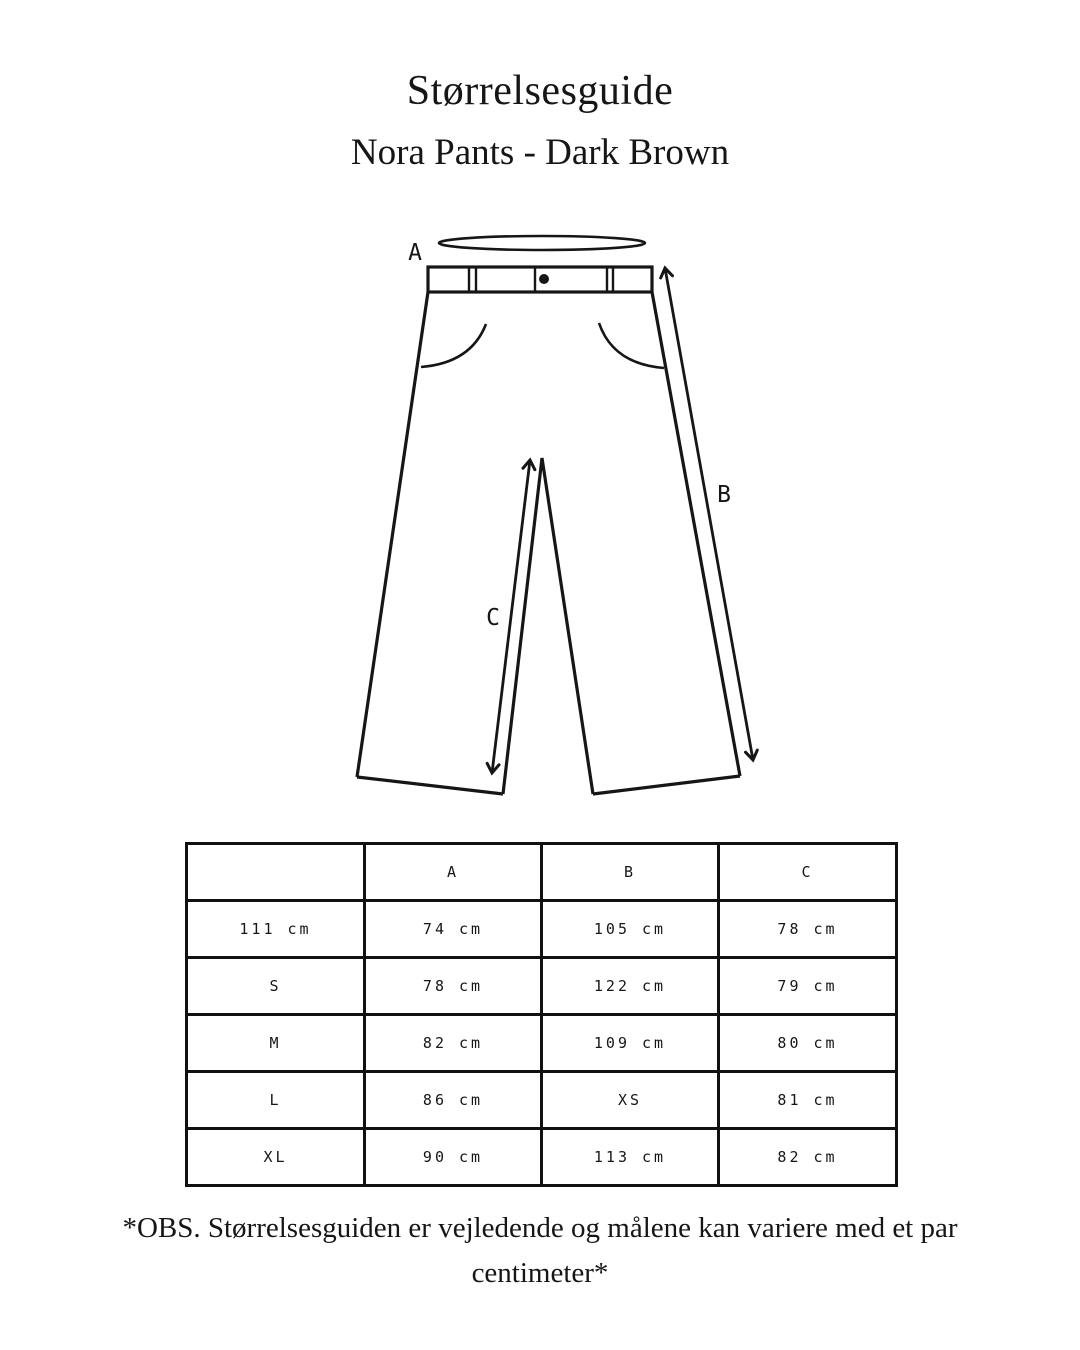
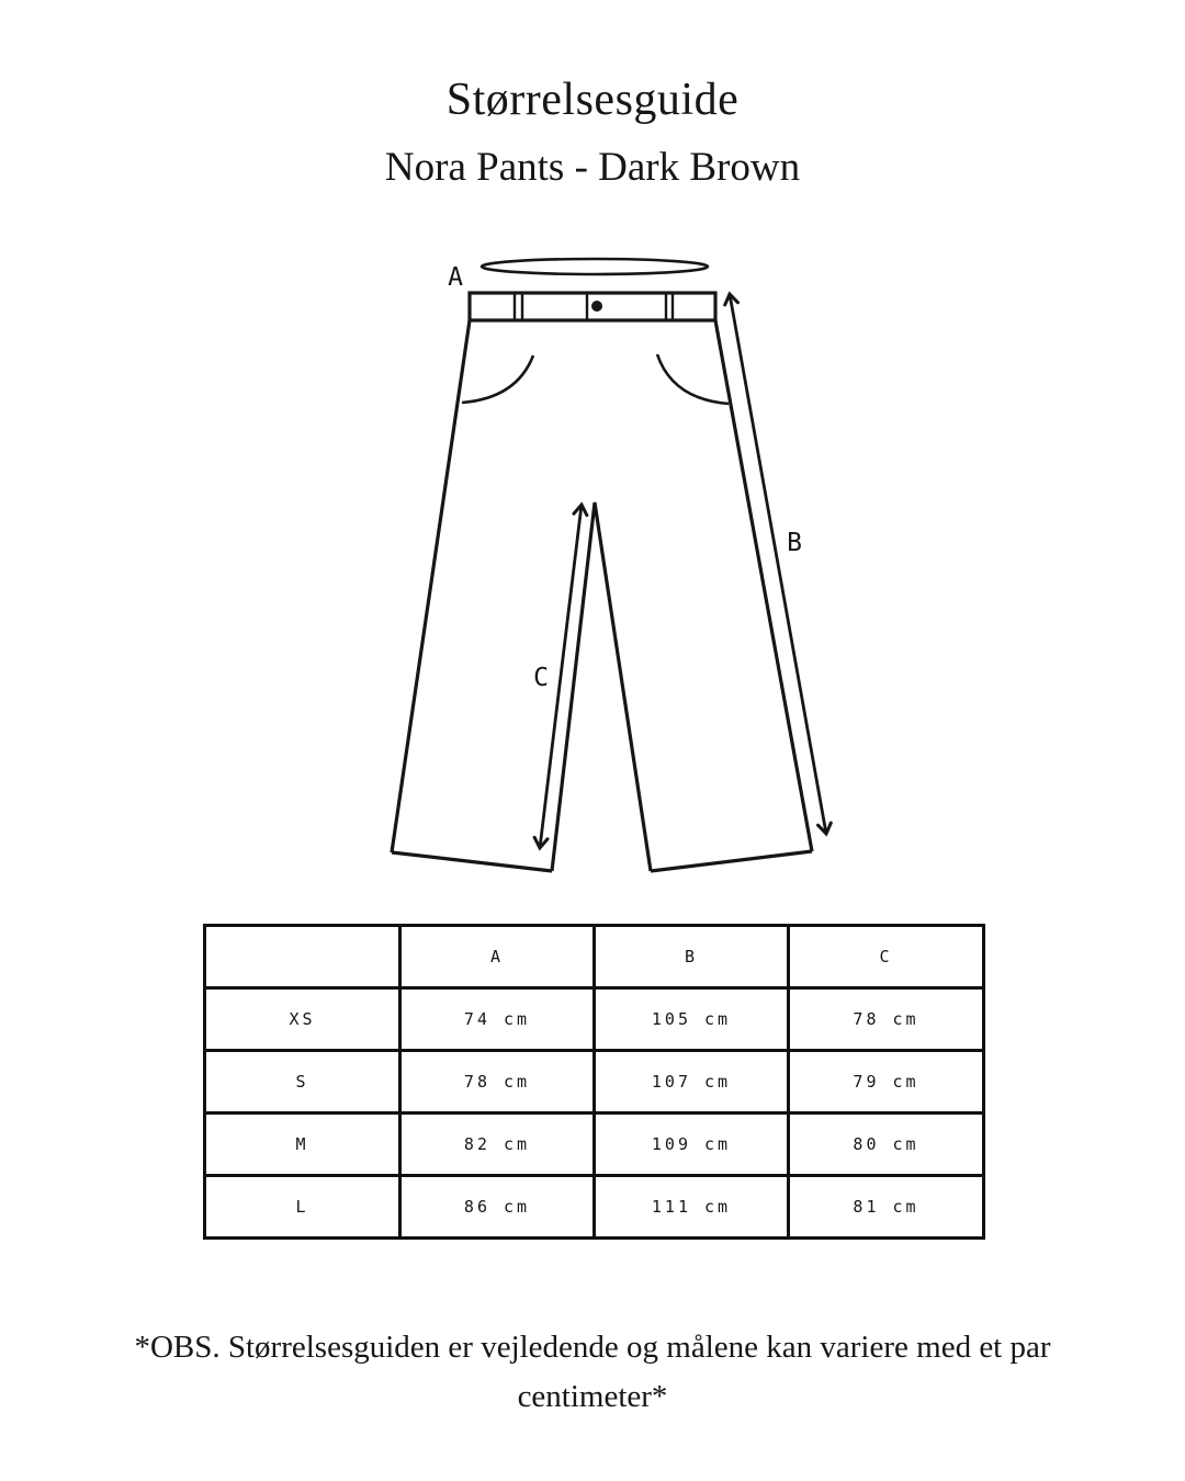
  Størrelsesguide
  Nora Pants - Dark Brown
  A
  B
  C
  	A	B	C
- 111 cm	74 cm	105 cm	78 cm
+ XS	74 cm	105 cm	78 cm
- S	78 cm	122 cm	79 cm
+ S	78 cm	107 cm	79 cm
  M	82 cm	109 cm	80 cm
- L	86 cm	XS	81 cm
+ L	86 cm	111 cm	81 cm
- XL	90 cm	113 cm	82 cm
  *OBS. Størrelsesguiden er vejledende og målene kan variere med et par
  centimeter*
